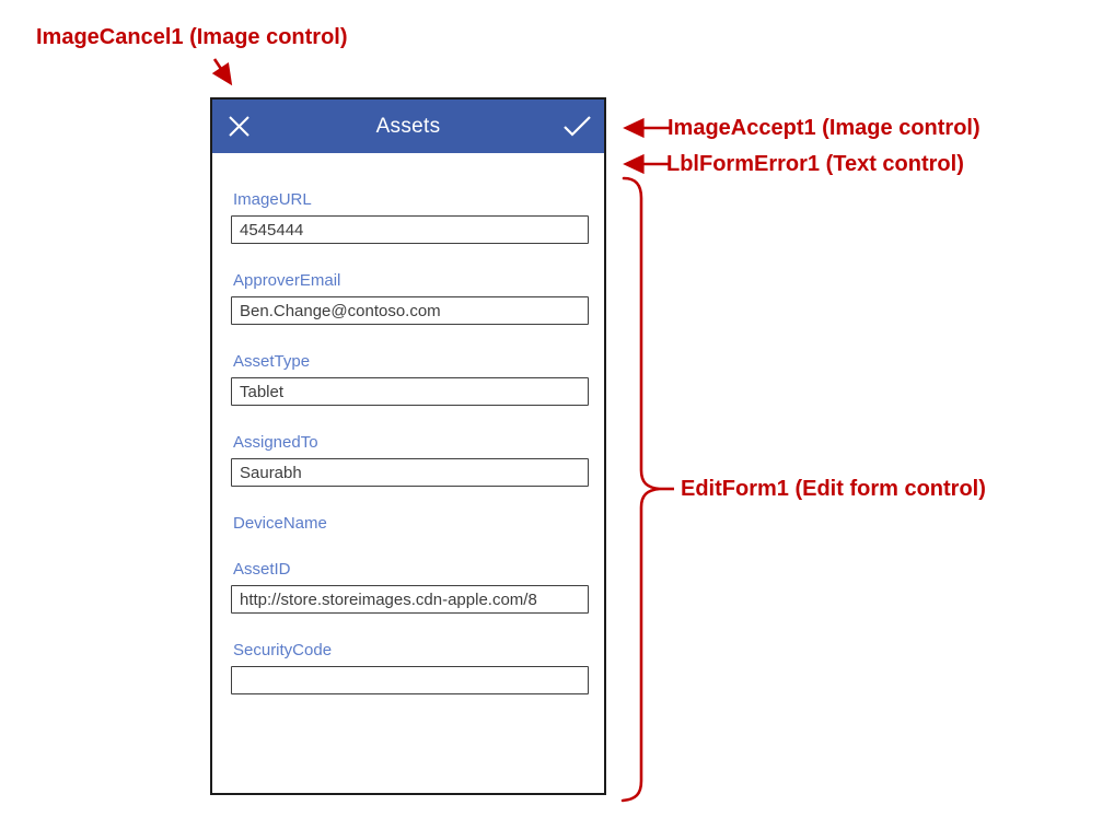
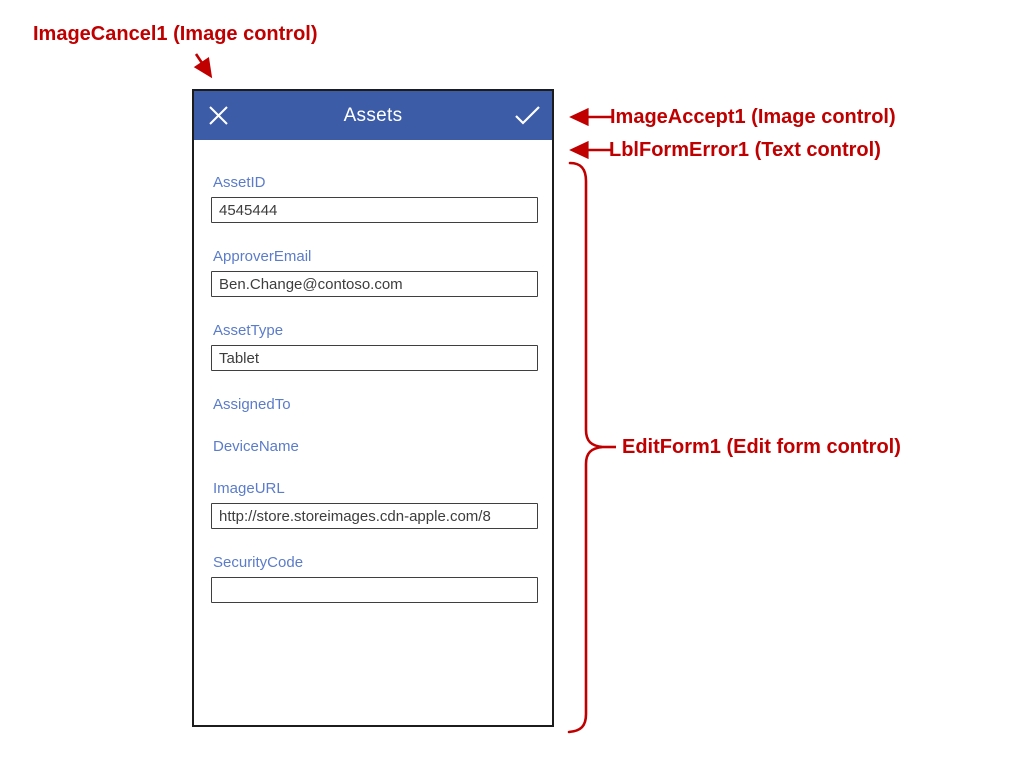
  ImageCancel1 (Image control)
  mageAccept1 (Image control)
  LblFormError1 (Text control)
  EditForm1 (Edit form control)
  Assets
- ImageURL
+ AssetID
  4545444
  ApproverEmail
  Ben.Change@contoso.com
  AssetType
  Tablet
  AssignedTo
- Saurabh
  DeviceName
- AssetID
+ ImageURL
  http://store.storeimages.cdn-apple.com/8
  SecurityCode
